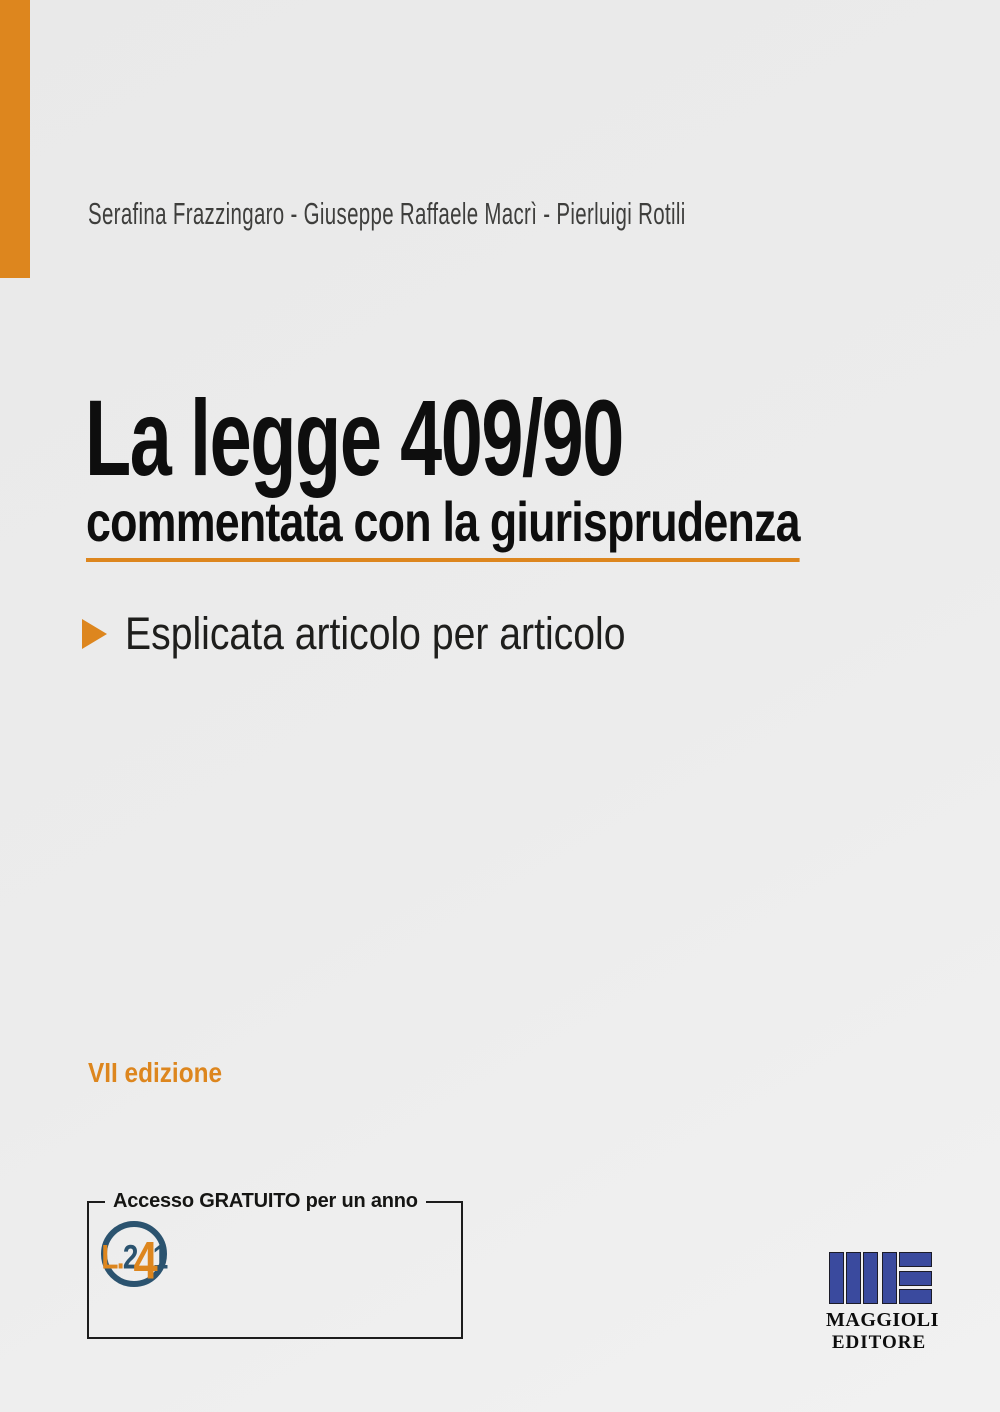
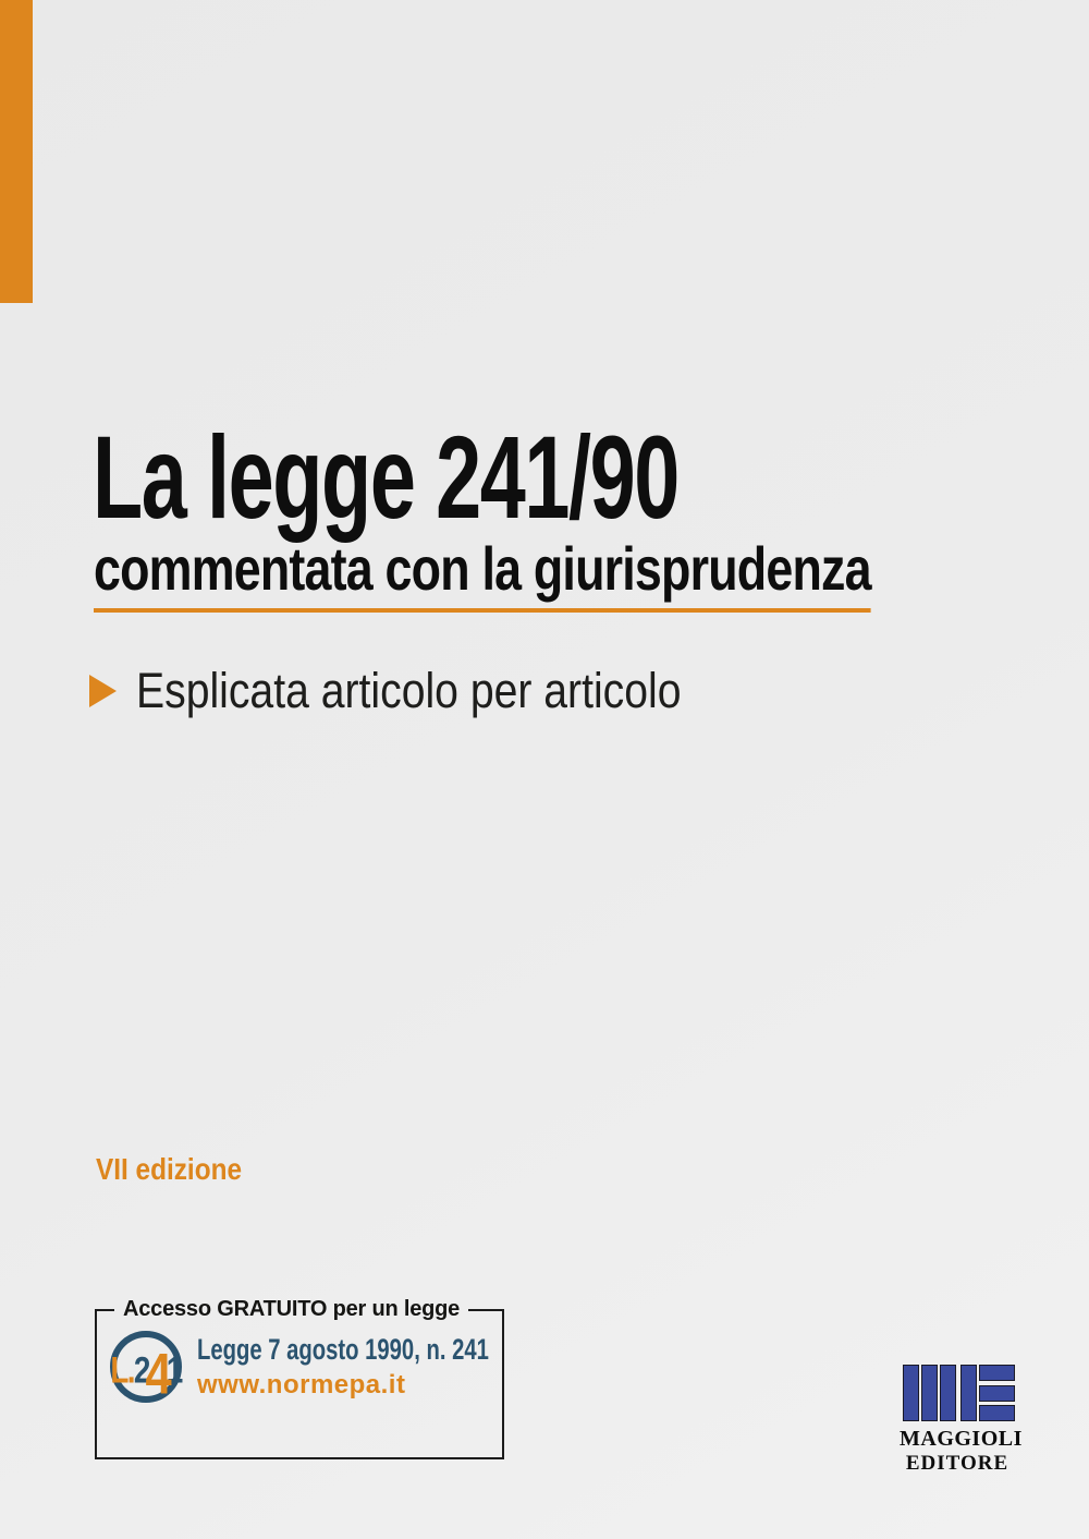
- Serafina Frazzingaro - Giuseppe Raffaele Macrì - Pierluigi Rotili
- La legge 409/90
+ La legge 241/90
  commentata con la giurisprudenza
  Esplicata articolo per articolo
  VII edizione
- Accesso GRATUITO per un anno
+ Accesso GRATUITO per un legge
  L.
  2
  4
  1
+ Legge 7 agosto 1990, n. 241
+ www.normepa.it
  MAGGIOLI
  EDITORE
